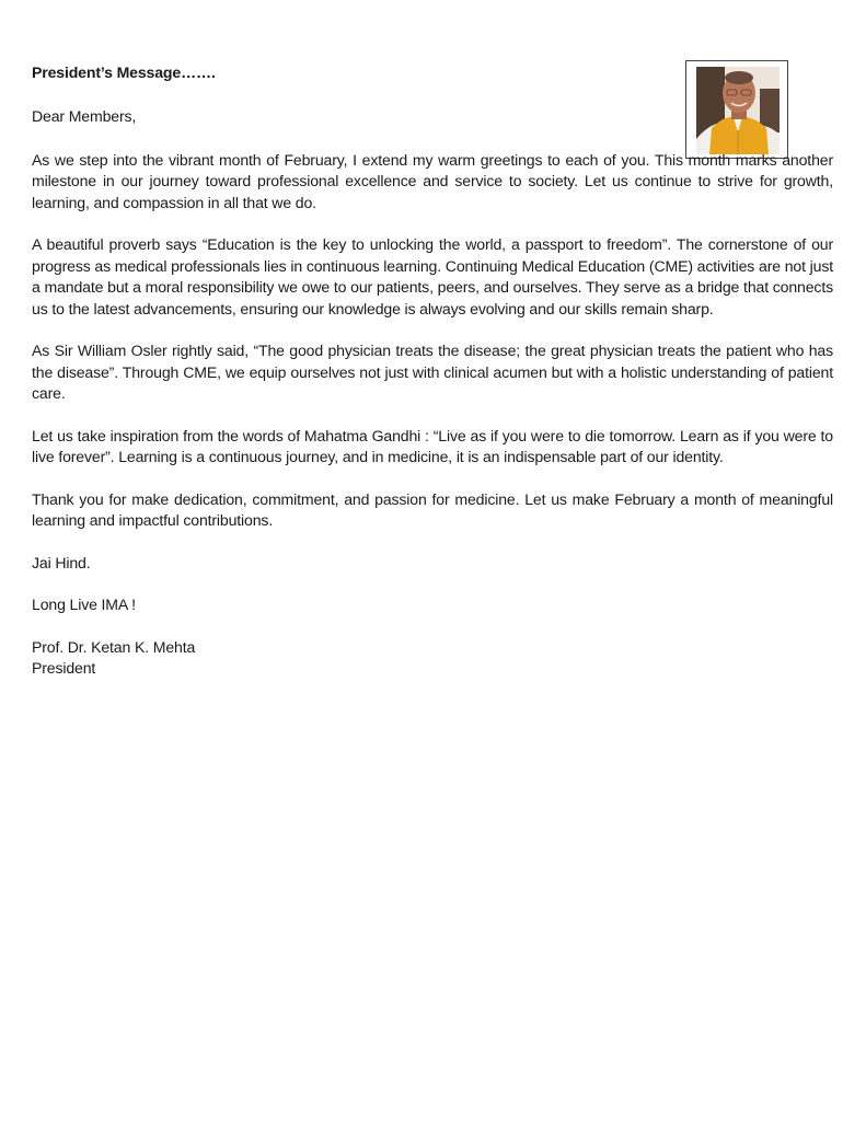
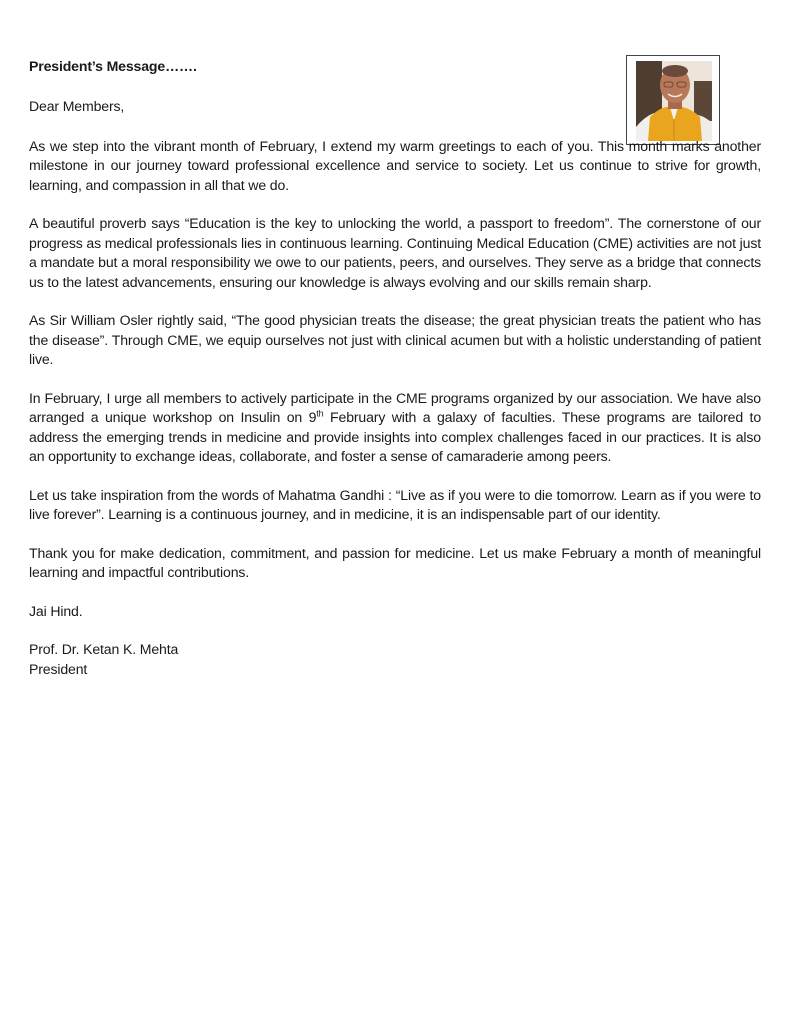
  President’s Message…….
  Dear Members,
  As we step into the vibrant month of February, I extend my warm greetings to each of you. This month marks another milestone in our journey toward professional excellence and service to society. Let us continue to strive for growth, learning, and compassion in all that we do.
  A beautiful proverb says “Education is the key to unlocking the world, a passport to freedom”. The cornerstone of our progress as medical professionals lies in continuous learning. Continuing Medical Education (CME) activities are not just a mandate but a moral responsibility we owe to our patients, peers, and ourselves. They serve as a bridge that connects us to the latest advancements, ensuring our knowledge is always evolving and our skills remain sharp.
- As Sir William Osler rightly said, “The good physician treats the disease; the great physician treats the patient who has the disease”. Through CME, we equip ourselves not just with clinical acumen but with a holistic understanding of patient care.
+ As Sir William Osler rightly said, “The good physician treats the disease; the great physician treats the patient who has the disease”. Through CME, we equip ourselves not just with clinical acumen but with a holistic understanding of patient live.
+ In February, I urge all members to actively participate in the CME programs organized by our association. We have also arranged a unique workshop on Insulin on 9th February with a galaxy of faculties. These programs are tailored to address the emerging trends in medicine and provide insights into complex challenges faced in our practices. It is also an opportunity to exchange ideas, collaborate, and foster a sense of camaraderie among peers.
  Let us take inspiration from the words of Mahatma Gandhi : “Live as if you were to die tomorrow. Learn as if you were to live forever”. Learning is a continuous journey, and in medicine, it is an indispensable part of our identity.
  Thank you for make dedication, commitment, and passion for medicine. Let us make February a month of meaningful learning and impactful contributions.
  Jai Hind.
- Long Live IMA !
  Prof. Dr. Ketan K. Mehta
  President
